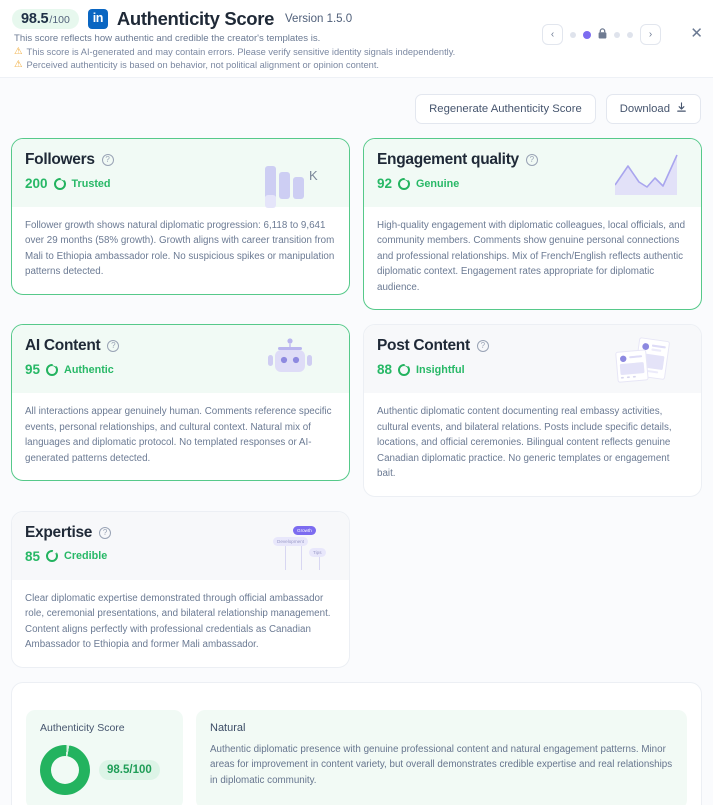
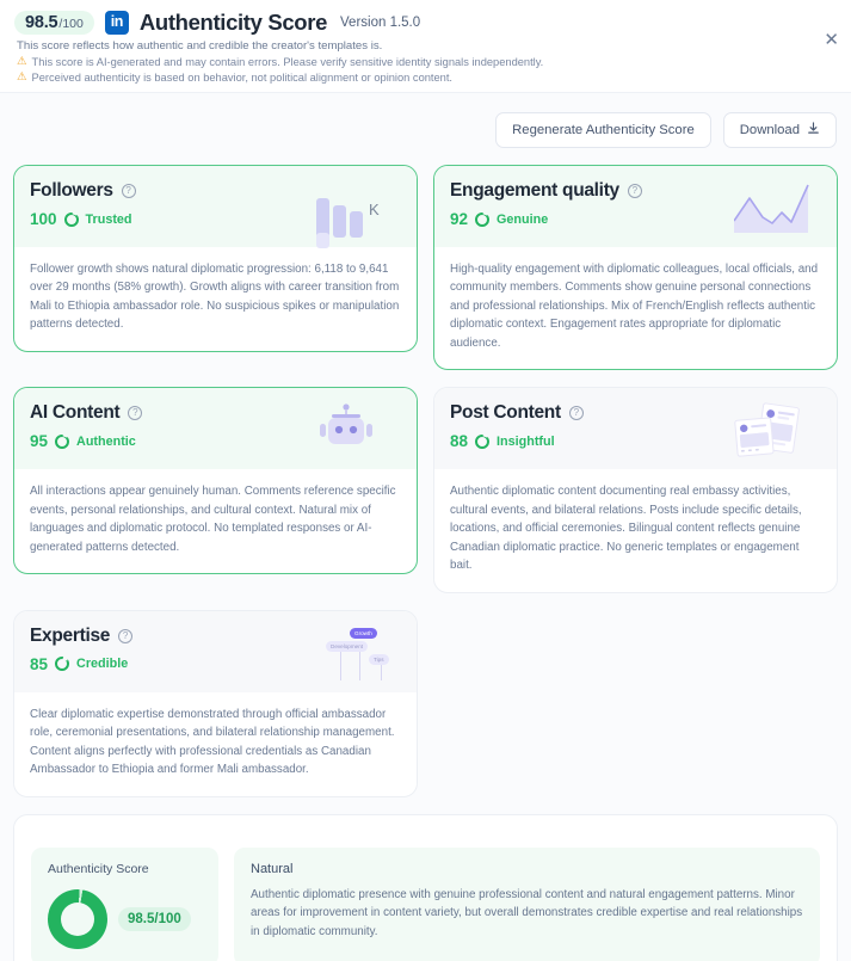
  98.5
  /100
  in
  Authenticity Score
  Version 1.5.0
  This score reflects how authentic and credible the creator's templates is.
  ⚠
  This score is AI-generated and may contain errors. Please verify sensitive identity signals independently.
  ⚠
  Perceived authenticity is based on behavior, not political alignment or opinion content.
- ‹
- ›
  ✕
  Regenerate Authenticity Score
  Download
  Followers
  ?
- 200
+ 100
  Trusted
  K
  Follower growth shows natural diplomatic progression: 6,118 to 9,641 over 29 months (58% growth). Growth aligns with career transition from Mali to Ethiopia ambassador role. No suspicious spikes or manipulation patterns detected.
  Engagement quality
  ?
  92
  Genuine
  High-quality engagement with diplomatic colleagues, local officials, and community members. Comments show genuine personal connections and professional relationships. Mix of French/English reflects authentic diplomatic context. Engagement rates appropriate for diplomatic audience.
  AI Content
  ?
  95
  Authentic
  All interactions appear genuinely human. Comments reference specific events, personal relationships, and cultural context. Natural mix of languages and diplomatic protocol. No templated responses or AI-generated patterns detected.
  Post Content
  ?
  88
  Insightful
  Authentic diplomatic content documenting real embassy activities, cultural events, and bilateral relations. Posts include specific details, locations, and official ceremonies. Bilingual content reflects genuine Canadian diplomatic practice. No generic templates or engagement bait.
  Expertise
  ?
  85
  Credible
  Clear diplomatic expertise demonstrated through official ambassador role, ceremonial presentations, and bilateral relationship management. Content aligns perfectly with professional credentials as Canadian Ambassador to Ethiopia and former Mali ambassador.
  Authenticity Score
  98.5/100
  Natural
  Authentic diplomatic presence with genuine professional content and natural engagement patterns. Minor areas for improvement in content variety, but overall demonstrates credible expertise and real relationships in diplomatic community.
